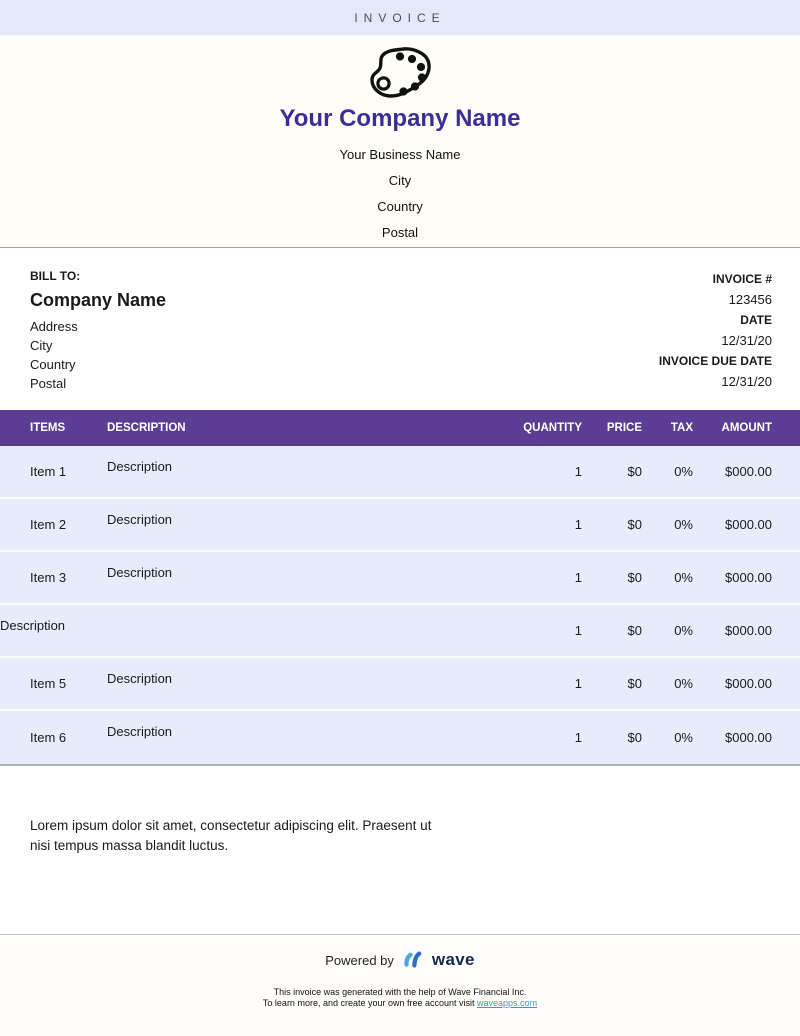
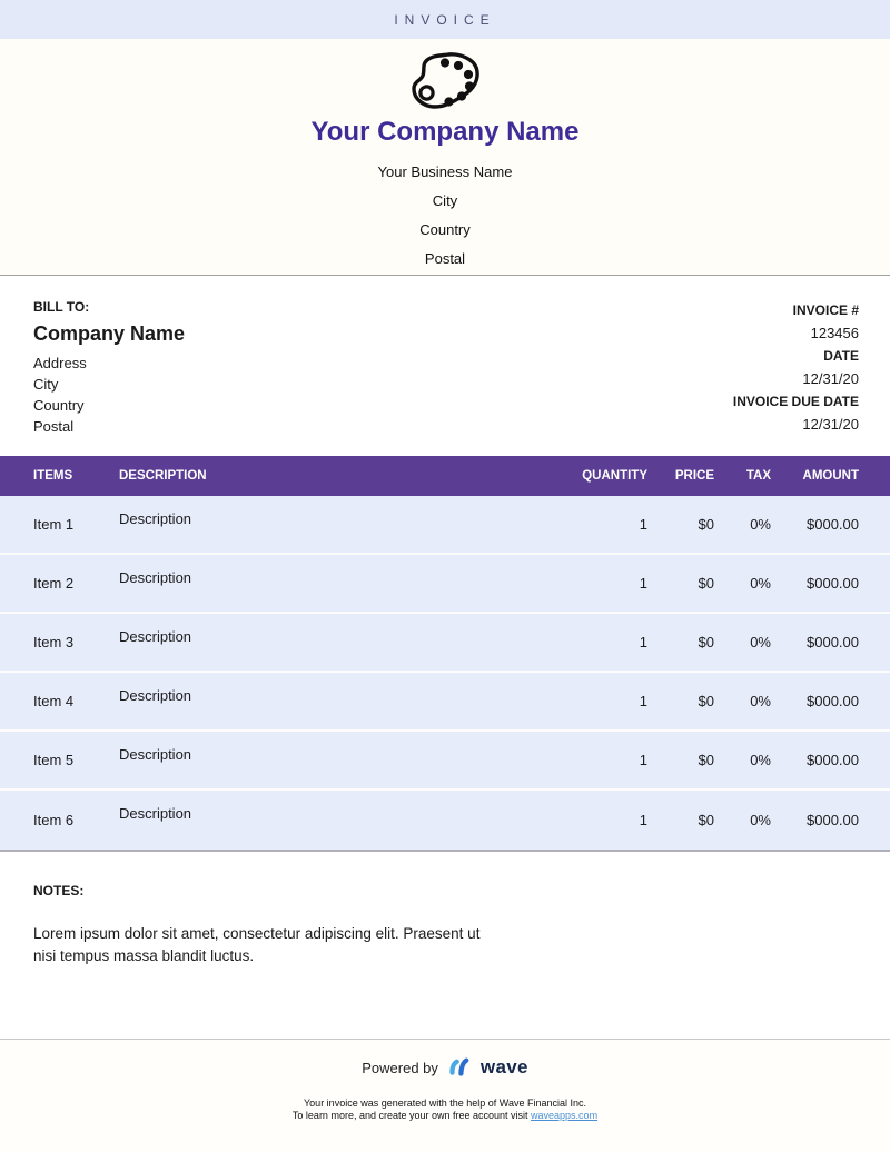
  INVOICE
  Your Company Name
  Your Business Name
  City
  Country
  Postal
  BILL TO:
  Company Name
  Address
  City
  Country
  Postal
  INVOICE #
  123456
  DATE
  12/31/20
  INVOICE DUE DATE
  12/31/20
  ITEMS
  DESCRIPTION
  QUANTITY
  PRICE
  TAX
  AMOUNT
  Item 1
  Description
  1
  $0
  0%
  $000.00
  Item 2
  Description
  1
  $0
  0%
  $000.00
  Item 3
  Description
  1
  $0
  0%
  $000.00
+ Item 4
  Description
  1
  $0
  0%
  $000.00
  Item 5
  Description
  1
  $0
  0%
  $000.00
  Item 6
  Description
  1
  $0
  0%
  $000.00
+ NOTES:
  Lorem ipsum dolor sit amet, consectetur adipiscing elit. Praesent ut nisi tempus massa blandit luctus.
  Powered by
  wave
- This invoice was generated with the help of Wave Financial Inc.
+ Your invoice was generated with the help of Wave Financial Inc.
  To learn more, and create your own free account visit waveapps.com
